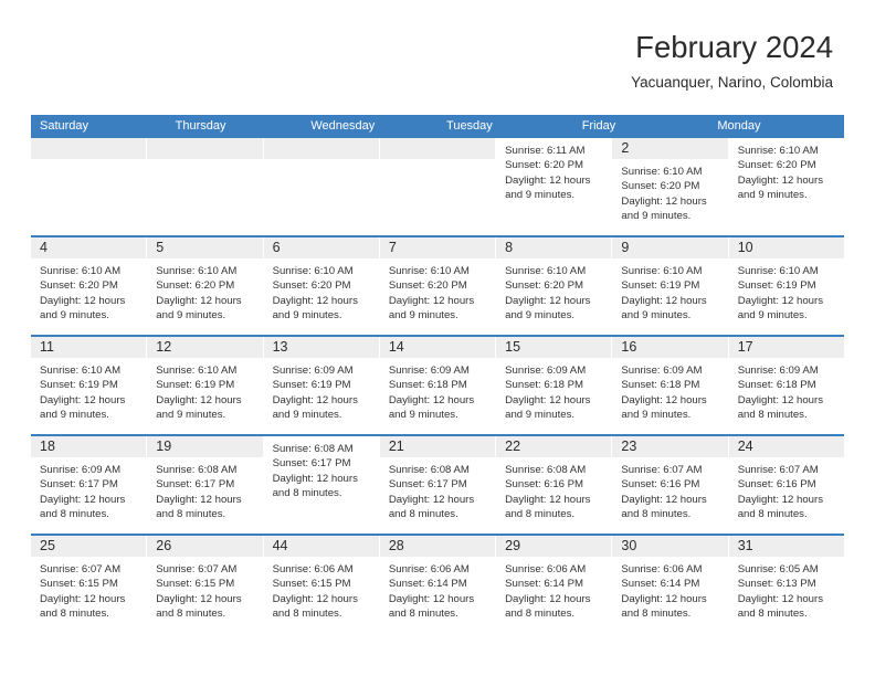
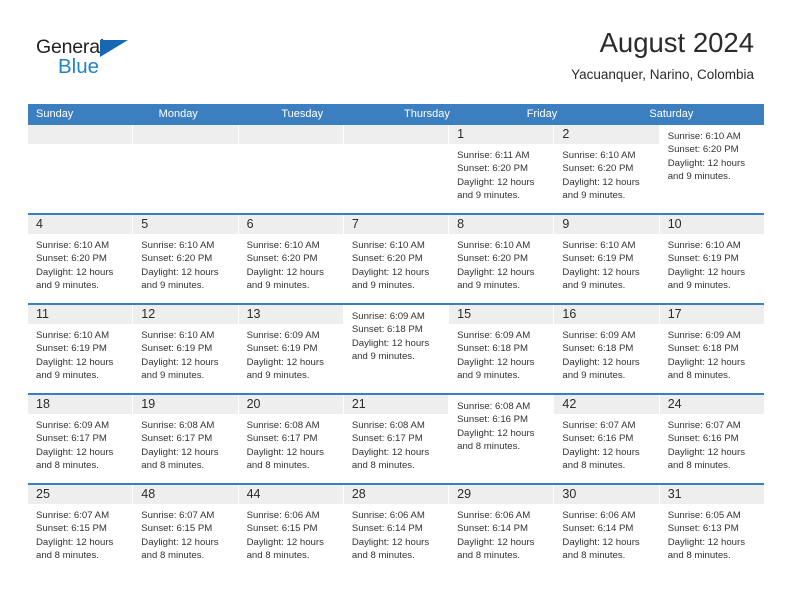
+ General
+ Blue
- February 2024
+ August 2024
  Yacuanquer, Narino, Colombia
+ Sunday
- Saturday
+ Monday
- Thursday
+ Tuesday
- Wednesday
- Tuesday
+ Thursday
  Friday
- Monday
+ Saturday
+ 1
  Sunrise: 6:11 AM
  Sunset: 6:20 PM
  Daylight: 12 hours
  and 9 minutes.
  2
  Sunrise: 6:10 AM
  Sunset: 6:20 PM
  Daylight: 12 hours
  and 9 minutes.
  Sunrise: 6:10 AM
  Sunset: 6:20 PM
  Daylight: 12 hours
  and 9 minutes.
  4
  Sunrise: 6:10 AM
  Sunset: 6:20 PM
  Daylight: 12 hours
  and 9 minutes.
  5
  Sunrise: 6:10 AM
  Sunset: 6:20 PM
  Daylight: 12 hours
  and 9 minutes.
  6
  Sunrise: 6:10 AM
  Sunset: 6:20 PM
  Daylight: 12 hours
  and 9 minutes.
  7
  Sunrise: 6:10 AM
  Sunset: 6:20 PM
  Daylight: 12 hours
  and 9 minutes.
  8
  Sunrise: 6:10 AM
  Sunset: 6:20 PM
  Daylight: 12 hours
  and 9 minutes.
  9
  Sunrise: 6:10 AM
  Sunset: 6:19 PM
  Daylight: 12 hours
  and 9 minutes.
  10
  Sunrise: 6:10 AM
  Sunset: 6:19 PM
  Daylight: 12 hours
  and 9 minutes.
  11
  Sunrise: 6:10 AM
  Sunset: 6:19 PM
  Daylight: 12 hours
  and 9 minutes.
  12
  Sunrise: 6:10 AM
  Sunset: 6:19 PM
  Daylight: 12 hours
  and 9 minutes.
  13
  Sunrise: 6:09 AM
  Sunset: 6:19 PM
  Daylight: 12 hours
  and 9 minutes.
- 14
  Sunrise: 6:09 AM
  Sunset: 6:18 PM
  Daylight: 12 hours
  and 9 minutes.
  15
  Sunrise: 6:09 AM
  Sunset: 6:18 PM
  Daylight: 12 hours
  and 9 minutes.
  16
  Sunrise: 6:09 AM
  Sunset: 6:18 PM
  Daylight: 12 hours
  and 9 minutes.
  17
  Sunrise: 6:09 AM
  Sunset: 6:18 PM
  Daylight: 12 hours
  and 8 minutes.
  18
  Sunrise: 6:09 AM
  Sunset: 6:17 PM
  Daylight: 12 hours
  and 8 minutes.
  19
  Sunrise: 6:08 AM
  Sunset: 6:17 PM
  Daylight: 12 hours
  and 8 minutes.
+ 20
  Sunrise: 6:08 AM
  Sunset: 6:17 PM
  Daylight: 12 hours
  and 8 minutes.
  21
  Sunrise: 6:08 AM
  Sunset: 6:17 PM
  Daylight: 12 hours
  and 8 minutes.
- 22
  Sunrise: 6:08 AM
  Sunset: 6:16 PM
  Daylight: 12 hours
  and 8 minutes.
- 23
+ 42
  Sunrise: 6:07 AM
  Sunset: 6:16 PM
  Daylight: 12 hours
  and 8 minutes.
  24
  Sunrise: 6:07 AM
  Sunset: 6:16 PM
  Daylight: 12 hours
  and 8 minutes.
  25
  Sunrise: 6:07 AM
  Sunset: 6:15 PM
  Daylight: 12 hours
  and 8 minutes.
- 26
+ 48
  Sunrise: 6:07 AM
  Sunset: 6:15 PM
  Daylight: 12 hours
  and 8 minutes.
  44
  Sunrise: 6:06 AM
  Sunset: 6:15 PM
  Daylight: 12 hours
  and 8 minutes.
  28
  Sunrise: 6:06 AM
  Sunset: 6:14 PM
  Daylight: 12 hours
  and 8 minutes.
  29
  Sunrise: 6:06 AM
  Sunset: 6:14 PM
  Daylight: 12 hours
  and 8 minutes.
  30
  Sunrise: 6:06 AM
  Sunset: 6:14 PM
  Daylight: 12 hours
  and 8 minutes.
  31
  Sunrise: 6:05 AM
  Sunset: 6:13 PM
  Daylight: 12 hours
  and 8 minutes.
